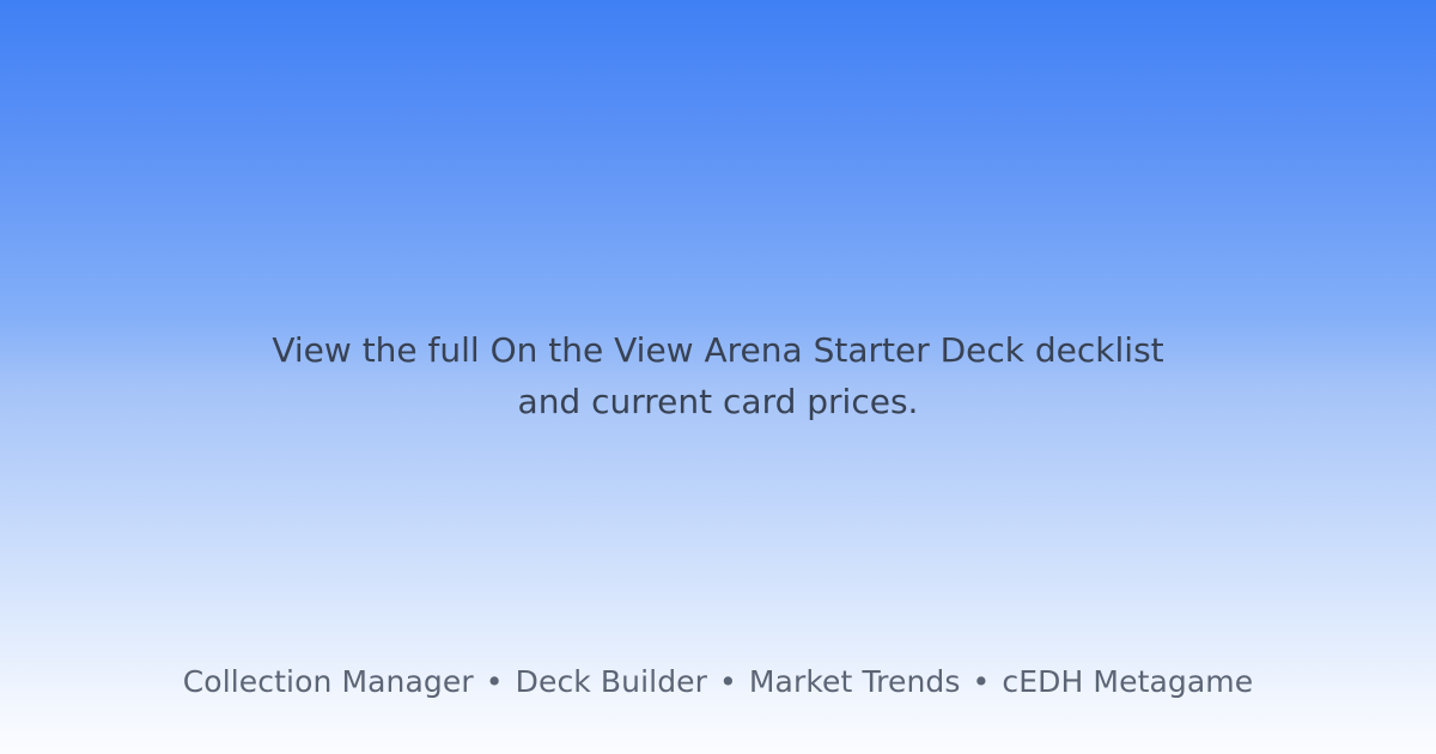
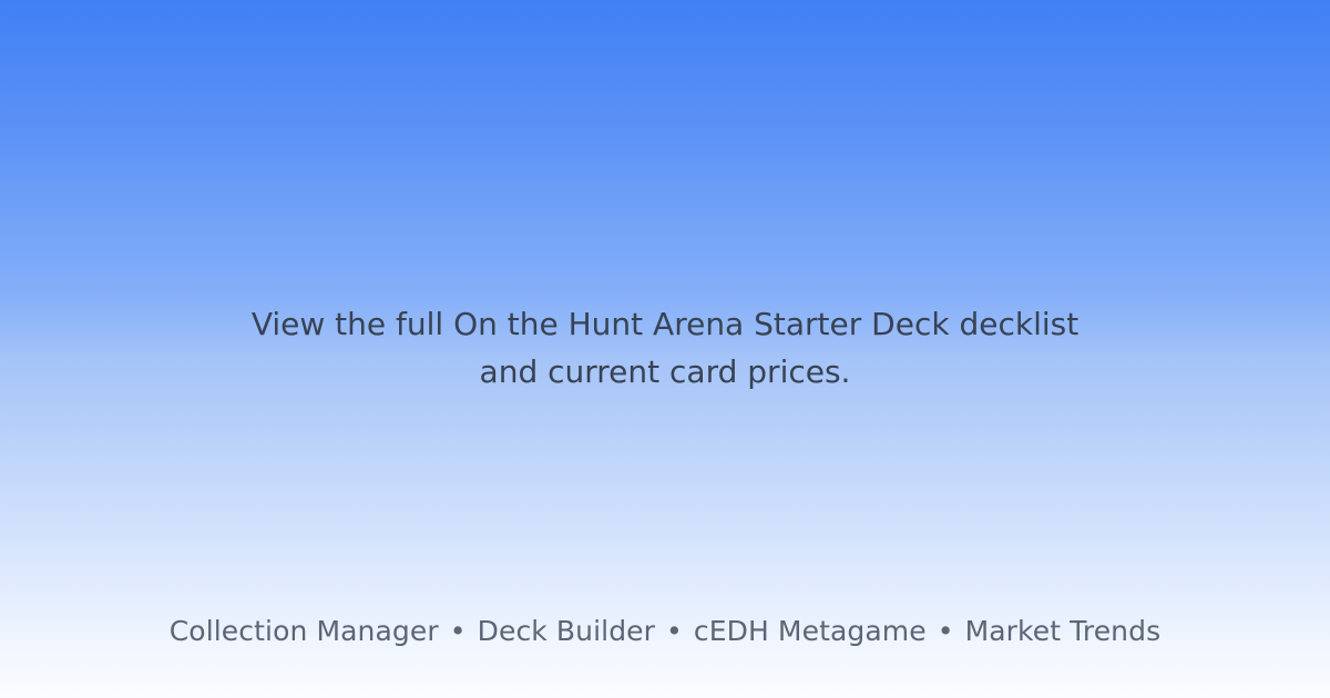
- View the full On the View Arena Starter Deck decklist
+ View the full On the Hunt Arena Starter Deck decklist
  and current card prices.
  Collection Manager
  •
  Deck Builder
  •
- Market Trends
+ cEDH Metagame
  •
- cEDH Metagame
+ Market Trends
